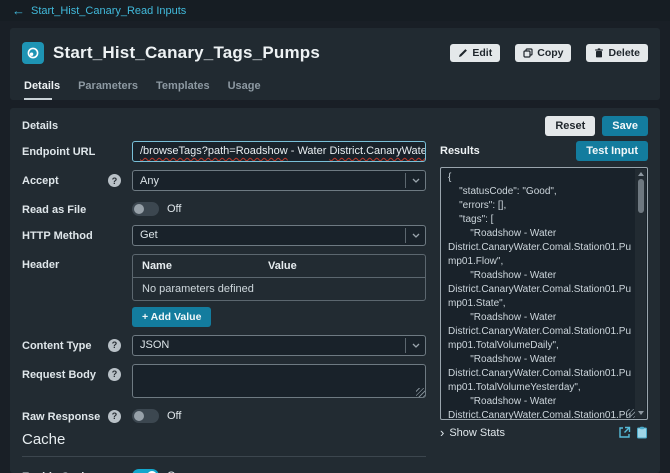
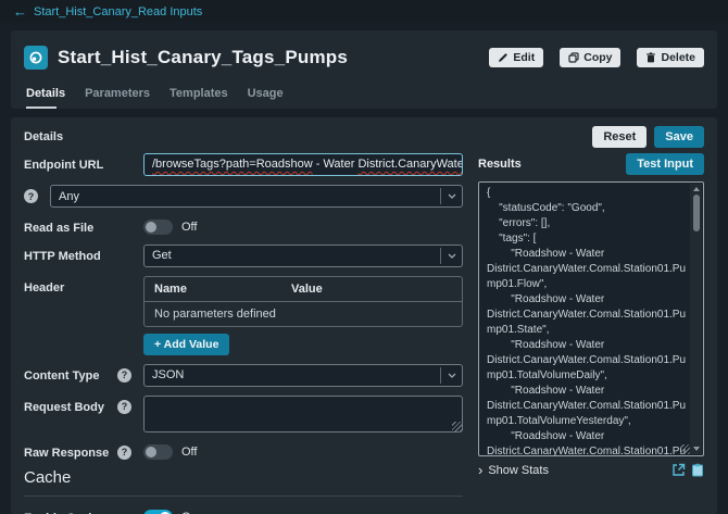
  ←
  Start_Hist_Canary_Read Inputs
  Start_Hist_Canary_Tags_Pumps
  Edit
  Copy
  Delete
  Details
  Parameters
  Templates
  Usage
  Details
  Reset
  Save
  Endpoint URL
  /browseTags?path=Roadshow - Water District.CanaryWate
- Accept
  ?
  Any
  Read as File
  Off
  HTTP Method
  Get
  Header
  Name
  Value
  No parameters defined
  + Add Value
  Content Type
  ?
  JSON
  Request Body
  ?
  Raw Response
  ?
  Off
  Cache
  Results
  Test Input
  {
  "statusCode": "Good",
  "errors": [],
  "tags": [
  "Roadshow - Water District.CanaryWater.Comal.Station01.Pump01.Flow",
  "Roadshow - Water District.CanaryWater.Comal.Station01.Pump01.State",
  "Roadshow - Water District.CanaryWater.Comal.Station01.Pump01.TotalVolumeDaily",
  "Roadshow - Water District.CanaryWater.Comal.Station01.Pump01.TotalVolumeYesterday",
  "Roadshow - Water District.CanaryWater.Comal.Station01.P
  ›
  Show Stats
